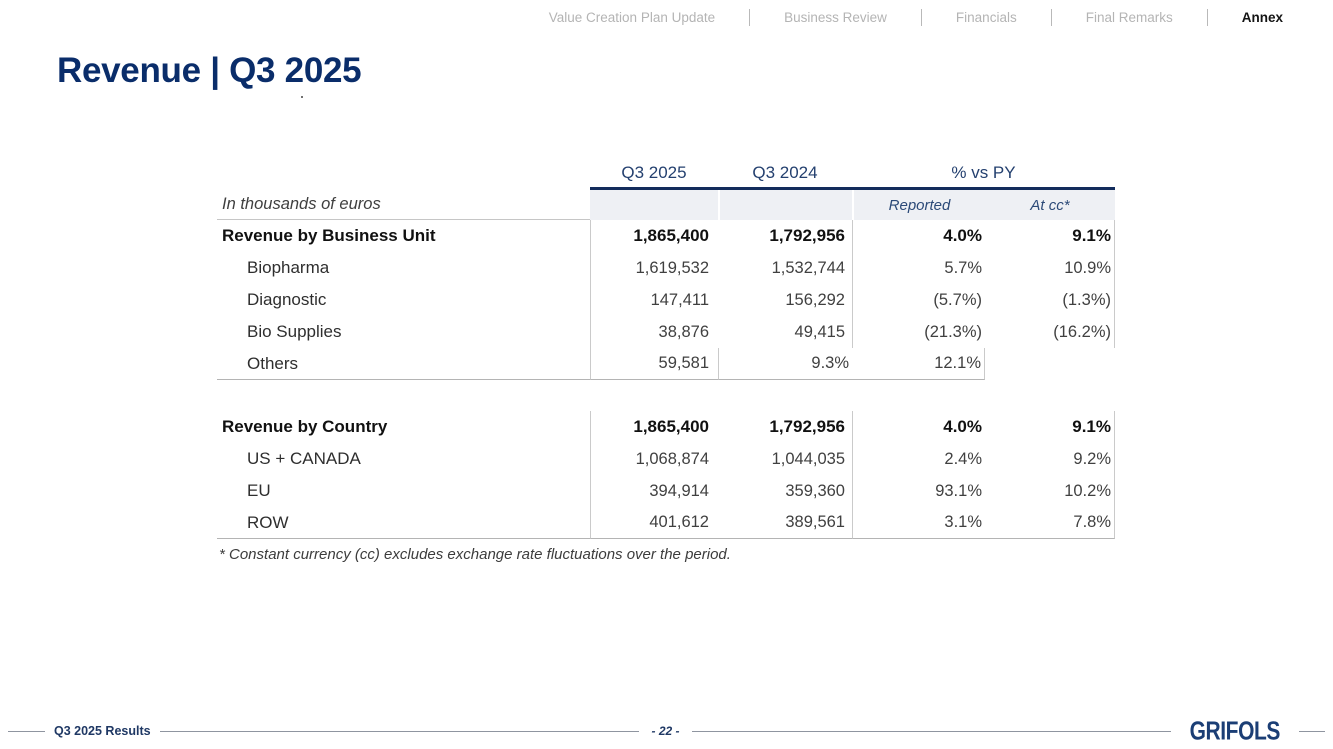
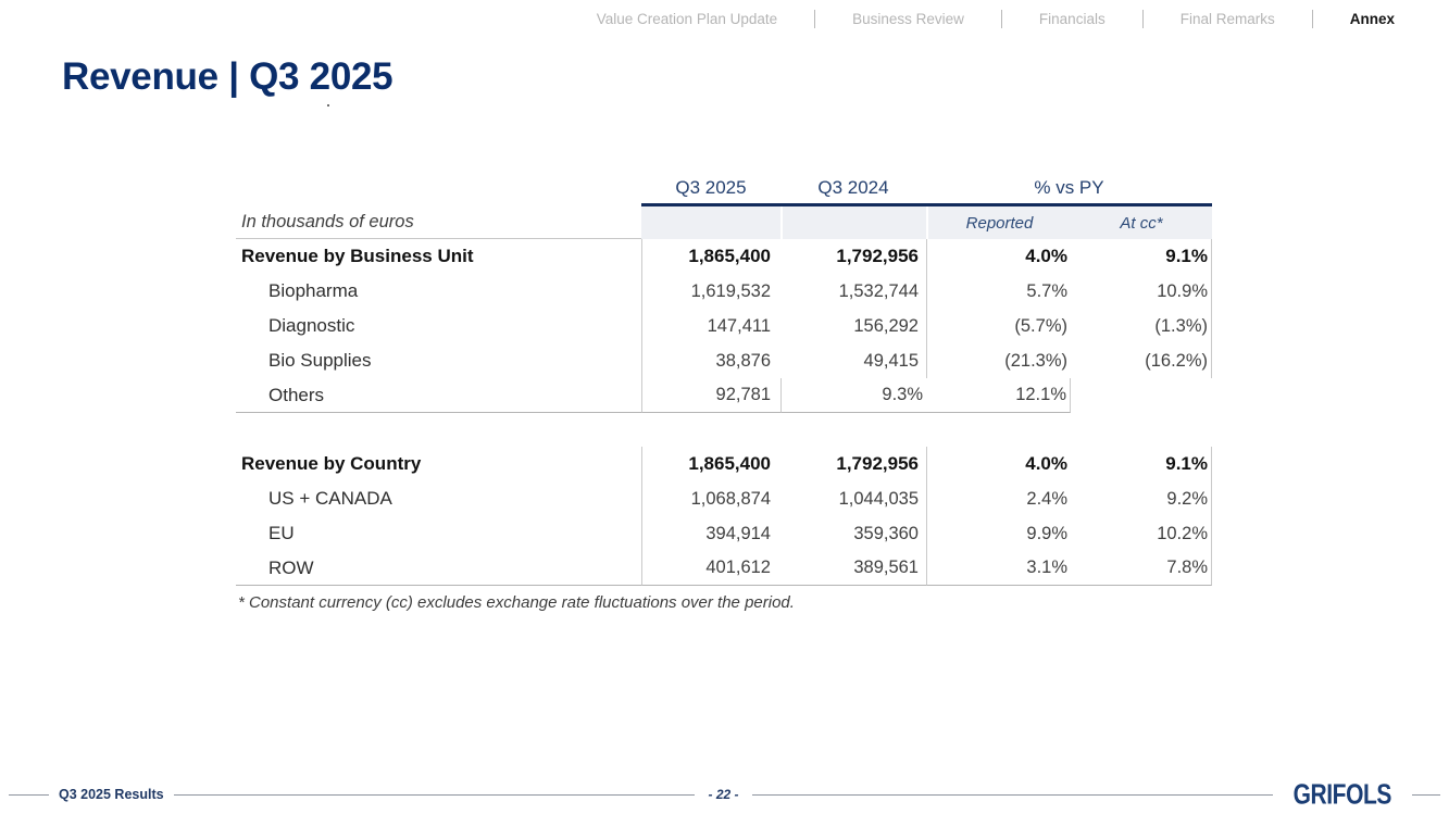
  Value Creation Plan Update
  Business Review
  Financials
  Final Remarks
  Annex
  Revenue | Q3 2025
  Q3 2025
  Q3 2024
  % vs PY
  In thousands of euros
  Reported
  At cc*
  Revenue by Business Unit
  1,865,400
  1,792,956
  4.0%
  9.1%
  Biopharma
  1,619,532
  1,532,744
  5.7%
  10.9%
  Diagnostic
  147,411
  156,292
  (5.7%)
  (1.3%)
  Bio Supplies
  38,876
  49,415
  (21.3%)
  (16.2%)
  Others
- 59,581
+ 92,781
  9.3%
  12.1%
  Revenue by Country
  1,865,400
  1,792,956
  4.0%
  9.1%
  US + CANADA
  1,068,874
  1,044,035
  2.4%
  9.2%
  EU
  394,914
  359,360
- 93.1%
+ 9.9%
  10.2%
  ROW
  401,612
  389,561
  3.1%
  7.8%
  * Constant currency (cc) excludes exchange rate fluctuations over the period.
  Q3 2025 Results
  - 22 -
  GRIFOLS
